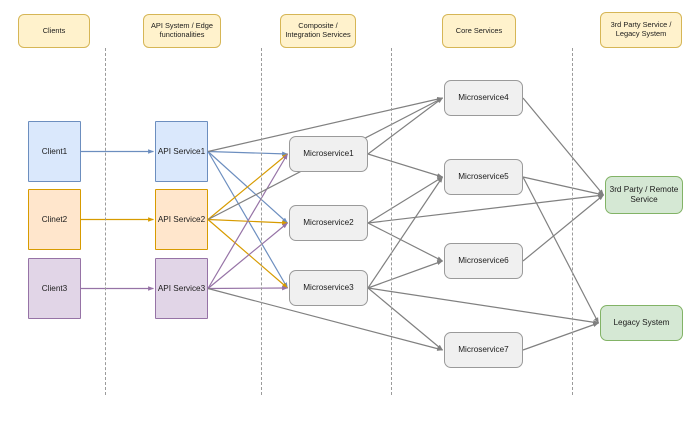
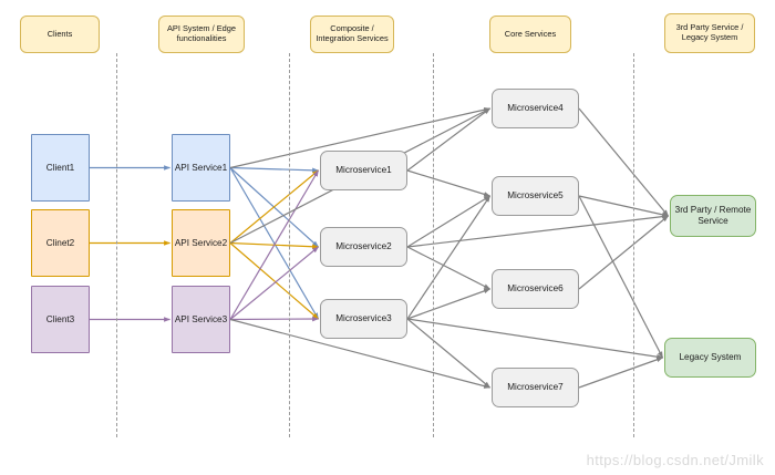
  Clients
  API System / Edge functionalities
  Composite / Integration Services
  Core Services
  3rd Party Service / Legacy System
  Client1
  Clinet2
  Client3
  API Service1
  API Service2
  API Service3
  Microservice1
  Microservice2
  Microservice3
  Microservice4
  Microservice5
  Microservice6
  Microservice7
  3rd Party / Remote Service
  Legacy System
+ https://blog.csdn.net/Jmilk
